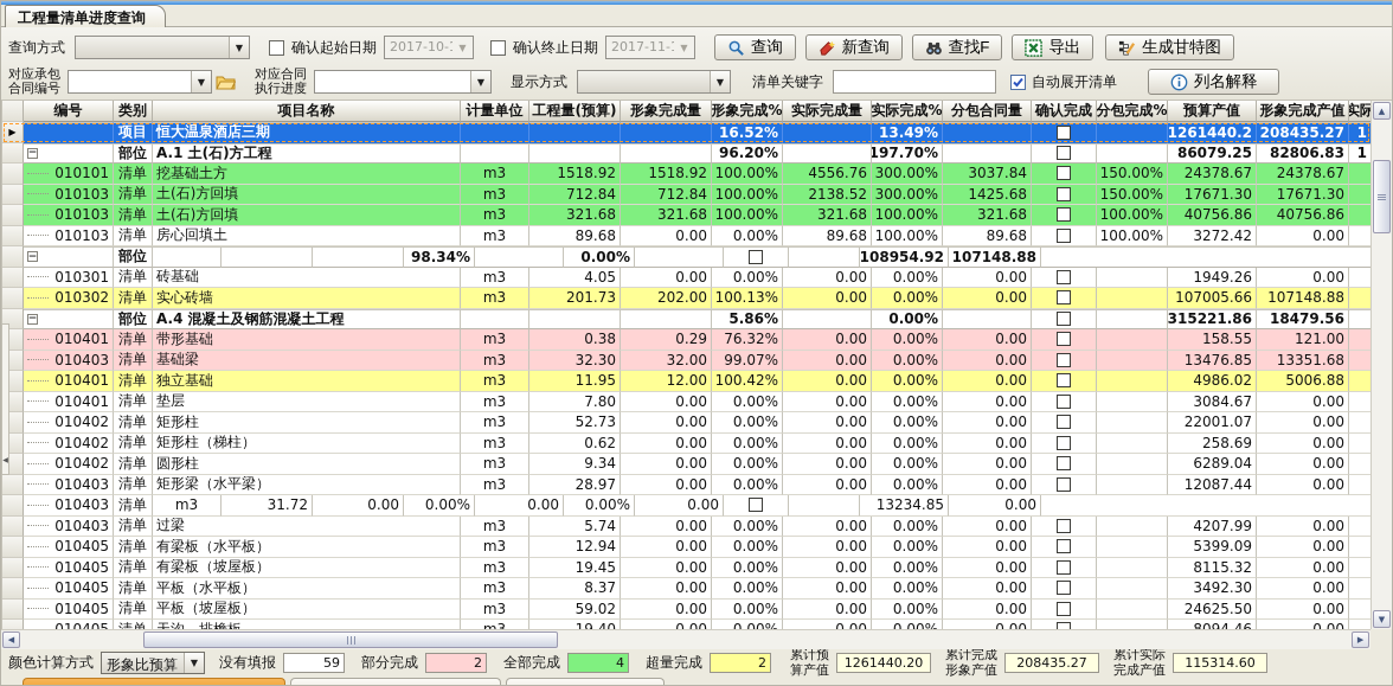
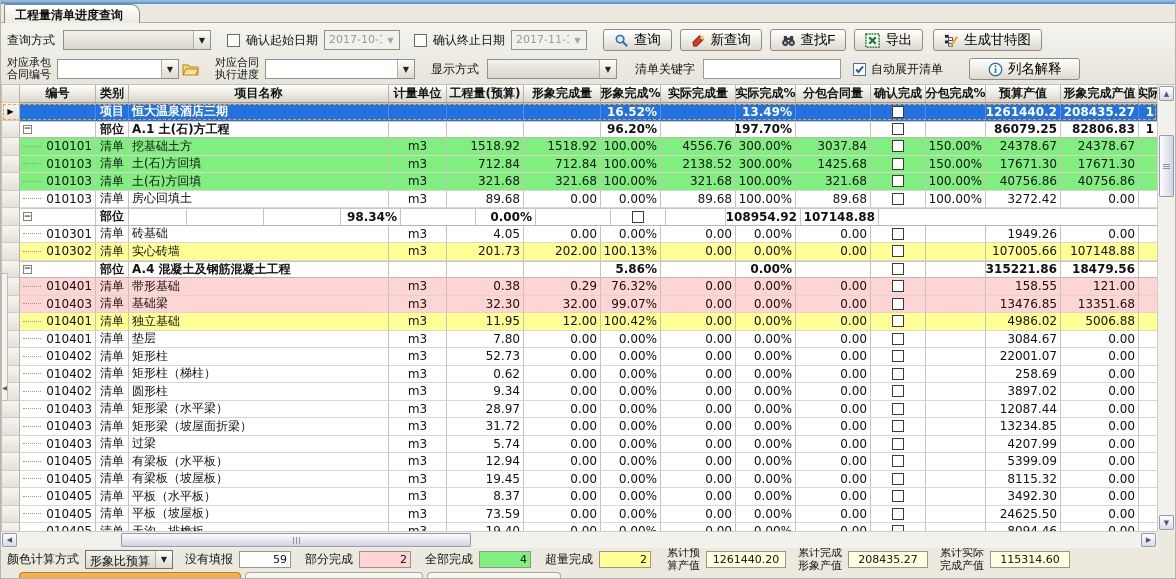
  工程量清单进度查询
  查询方式
  ▼
  确认起始日期
  2017-10-
  ▼
  确认终止日期
  2017-11-
  ▼
  查询
  新查询
  查找F
  导出
  生成甘特图
  对应承包
  合同编号
  ▼
  对应合同
  执行进度
  ▼
  显示方式
  ▼
  清单关键字
  自动展开清单
  列名解释
  编号
  类别
  项目名称
  计量单位
  工程量(预算)
  形象完成量
  形象完成%
  实际完成量
  实际完成%
  分包合同量
  确认完成
  分包完成%
  预算产值
  形象完成产值
  实际
  ▶
  项目
  恒大温泉酒店三期
  16.52%
  13.49%
  1261440.2
  208435.27
  1
  −
  部位
  A.1 土(石)方工程
  96.20%
  197.70%
  86079.25
  82806.83
  1
  010101
  清单
  挖基础土方
  m3
  1518.92
  1518.92
  100.00%
  4556.76
  300.00%
  3037.84
  150.00%
  24378.67
  24378.67
  010103
  清单
  土(石)方回填
  m3
  712.84
  712.84
  100.00%
  2138.52
  300.00%
  1425.68
  150.00%
  17671.30
  17671.30
  010103
  清单
  土(石)方回填
  m3
  321.68
  321.68
  100.00%
  321.68
  100.00%
  321.68
  100.00%
  40756.86
  40756.86
  010103
  清单
  房心回填土
  m3
  89.68
  0.00
  0.00%
  89.68
  100.00%
  89.68
  100.00%
  3272.42
  0.00
  −
  部位
  98.34%
  0.00%
  108954.92
  107148.88
  010301
  清单
  砖基础
  m3
  4.05
  0.00
  0.00%
  0.00
  0.00%
  0.00
  1949.26
  0.00
  010302
  清单
  实心砖墙
  m3
  201.73
  202.00
  100.13%
  0.00
  0.00%
  0.00
  107005.66
  107148.88
  −
  部位
  A.4 混凝土及钢筋混凝土工程
  5.86%
  0.00%
  315221.86
  18479.56
  010401
  清单
  带形基础
  m3
  0.38
  0.29
  76.32%
  0.00
  0.00%
  0.00
  158.55
  121.00
  010403
  清单
  基础梁
  m3
  32.30
  32.00
  99.07%
  0.00
  0.00%
  0.00
  13476.85
  13351.68
  010401
  清单
  独立基础
  m3
  11.95
  12.00
  100.42%
  0.00
  0.00%
  0.00
  4986.02
  5006.88
  010401
  清单
  垫层
  m3
  7.80
  0.00
  0.00%
  0.00
  0.00%
  0.00
  3084.67
  0.00
  010402
  清单
  矩形柱
  m3
  52.73
  0.00
  0.00%
  0.00
  0.00%
  0.00
  22001.07
  0.00
  010402
  清单
  矩形柱（梯柱）
  m3
  0.62
  0.00
  0.00%
  0.00
  0.00%
  0.00
  258.69
  0.00
  010402
  清单
  圆形柱
  m3
  9.34
  0.00
  0.00%
  0.00
  0.00%
  0.00
- 6289.04
+ 3897.02
  0.00
  010403
  清单
  矩形梁（水平梁）
  m3
  28.97
  0.00
  0.00%
  0.00
  0.00%
  0.00
  12087.44
  0.00
  010403
  清单
+ 矩形梁（坡屋面折梁）
  m3
  31.72
  0.00
  0.00%
  0.00
  0.00%
  0.00
  13234.85
  0.00
  010403
  清单
  过梁
  m3
  5.74
  0.00
  0.00%
  0.00
  0.00%
  0.00
  4207.99
  0.00
  010405
  清单
  有梁板（水平板）
  m3
  12.94
  0.00
  0.00%
  0.00
  0.00%
  0.00
  5399.09
  0.00
  010405
  清单
  有梁板（坡屋板）
  m3
  19.45
  0.00
  0.00%
  0.00
  0.00%
  0.00
  8115.32
  0.00
  010405
  清单
  平板（水平板）
  m3
  8.37
  0.00
  0.00%
  0.00
  0.00%
  0.00
  3492.30
  0.00
  010405
  清单
  平板（坡屋板）
  m3
- 59.02
+ 73.59
  0.00
  0.00%
  0.00
  0.00%
  0.00
  24625.50
  0.00
  ▲
  ▼
  ◀
  ▶
  颜色计算方式
  形象比预算
  ▼
  没有填报
  59
  部分完成
  2
  全部完成
  4
  超量完成
  2
  累计预
  算产值
  1261440.20
  累计完成
  形象产值
  208435.27
  累计实际
  完成产值
  115314.60
